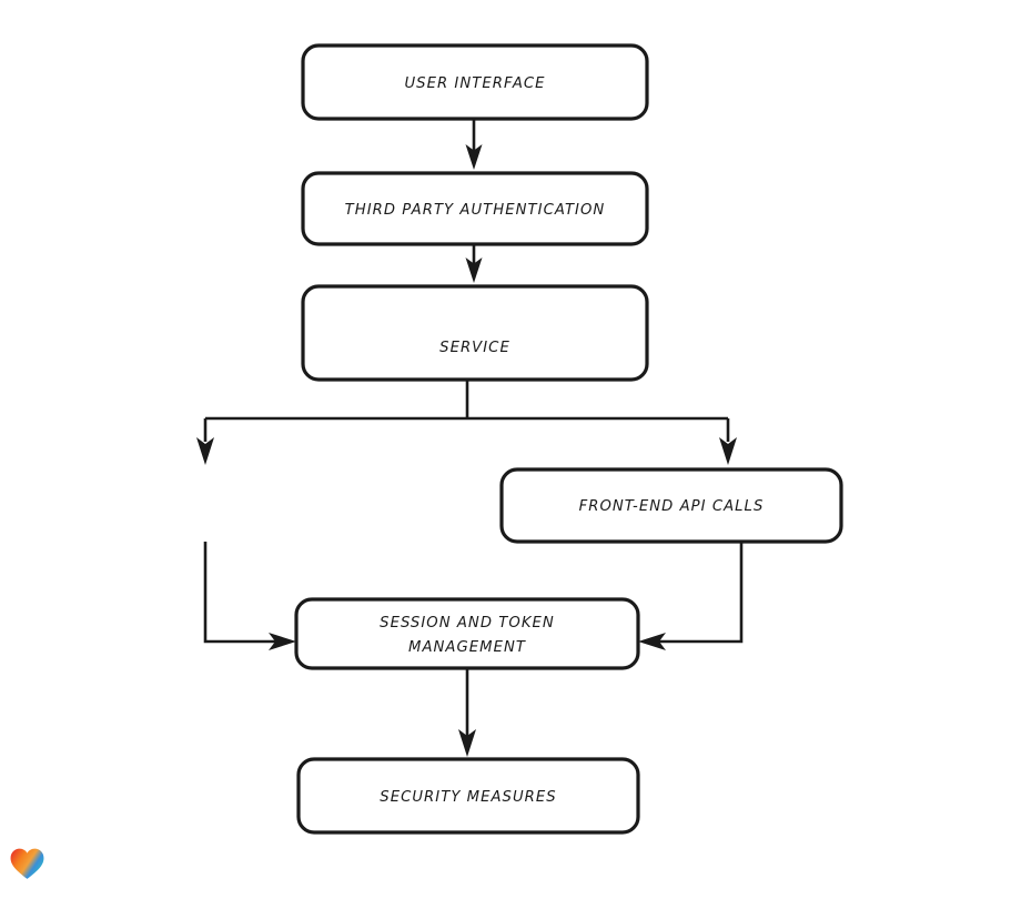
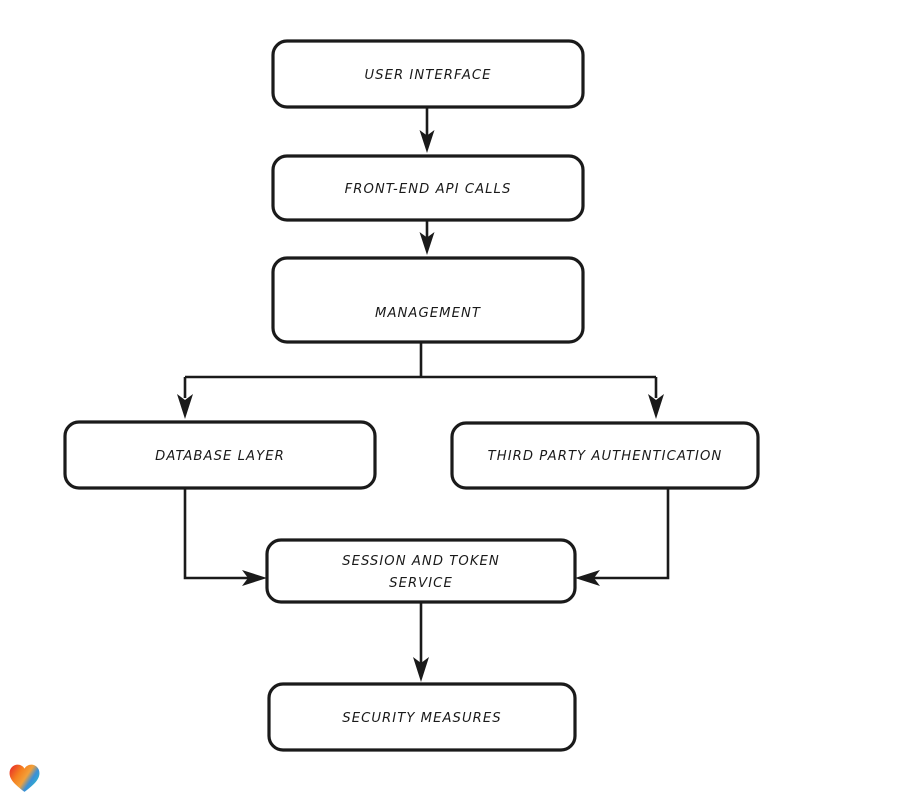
  USER INTERFACE
- THIRD PARTY AUTHENTICATION
+ FRONT-END API CALLS
- SERVICE
+ MANAGEMENT
+ DATABASE LAYER
- FRONT-END API CALLS
+ THIRD PARTY AUTHENTICATION
  SESSION AND TOKEN
- MANAGEMENT
+ SERVICE
  SECURITY MEASURES
